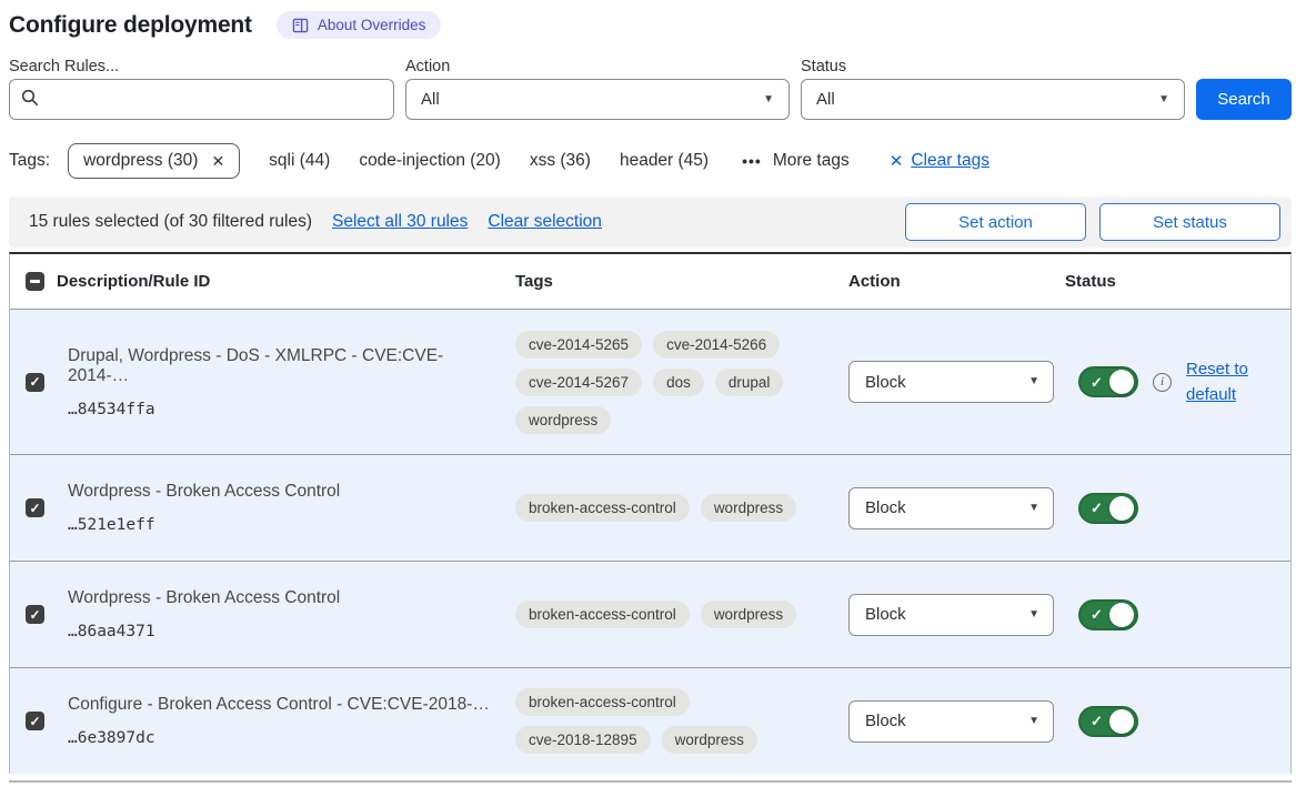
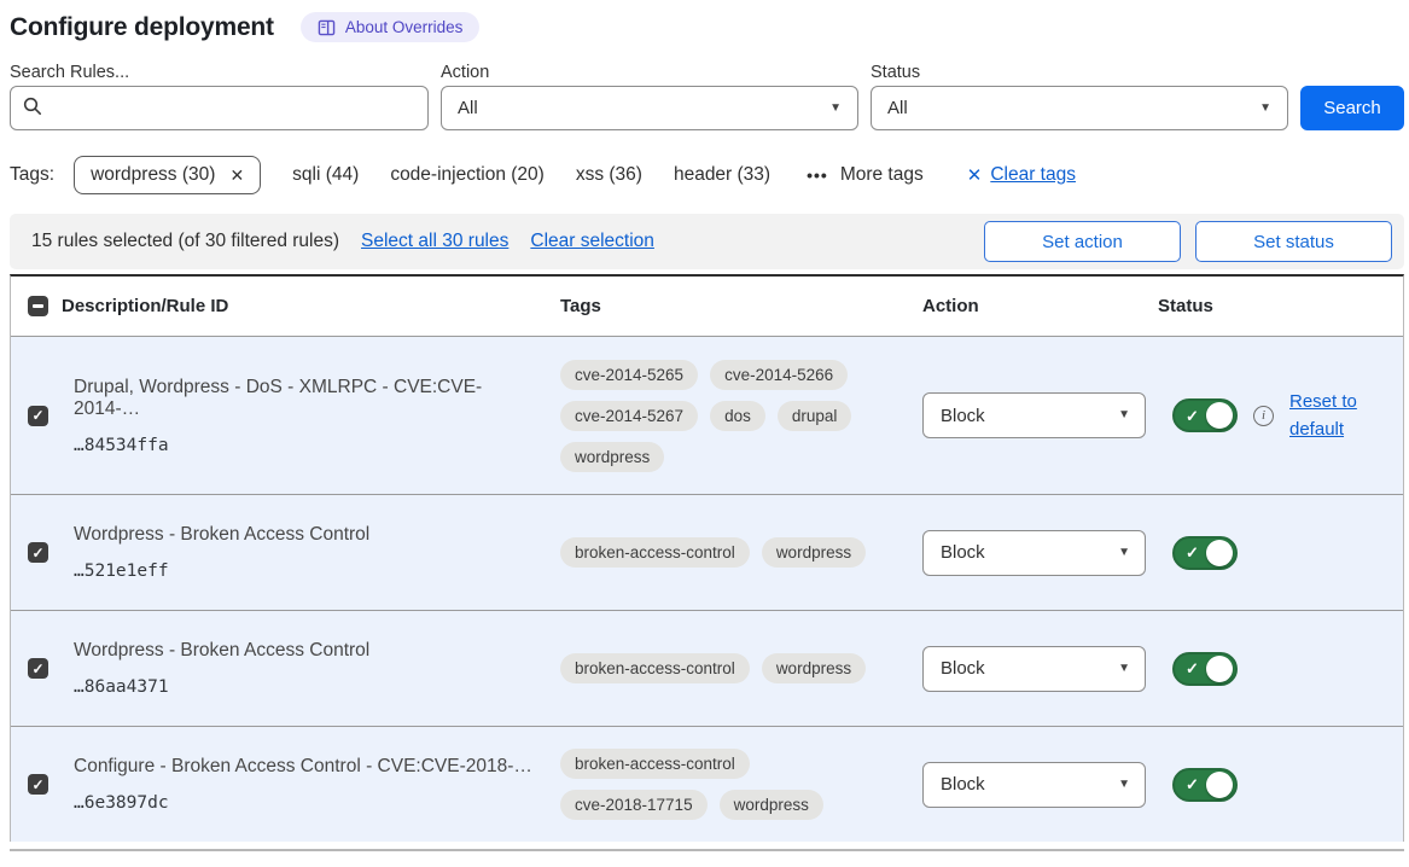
  Configure deployment
  About Overrides
  Search Rules...
  Action
  All
  ▼
  Status
  All
  ▼
  Search
  Tags:
  wordpress (30)
  ✕
  sqli (44)
  code-injection (20)
  xss (36)
- header (45)
+ header (33)
  •••
  More tags
  ✕
  Clear tags
  15 rules selected (of 30 filtered rules)
  Select all 30 rules
  Clear selection
  Set action
  Set status
  Description/Rule ID
  Tags
  Action
  Status
  ✓
  Drupal, Wordpress - DoS - XMLRPC - CVE:CVE-2014-…
  …84534ffa
  cve-2014-5265
  cve-2014-5266
  cve-2014-5267
  dos
  drupal
  wordpress
  Block
  ▼
  ✓
  i
  Reset to default
  ✓
  Wordpress - Broken Access Control
  …521e1eff
  broken-access-control
  wordpress
  Block
  ▼
  ✓
  ✓
  Wordpress - Broken Access Control
  …86aa4371
  broken-access-control
  wordpress
  Block
  ▼
  ✓
  ✓
  Configure - Broken Access Control - CVE:CVE-2018-…
  …6e3897dc
  broken-access-control
- cve-2018-12895
+ cve-2018-17715
  wordpress
  Block
  ▼
  ✓
